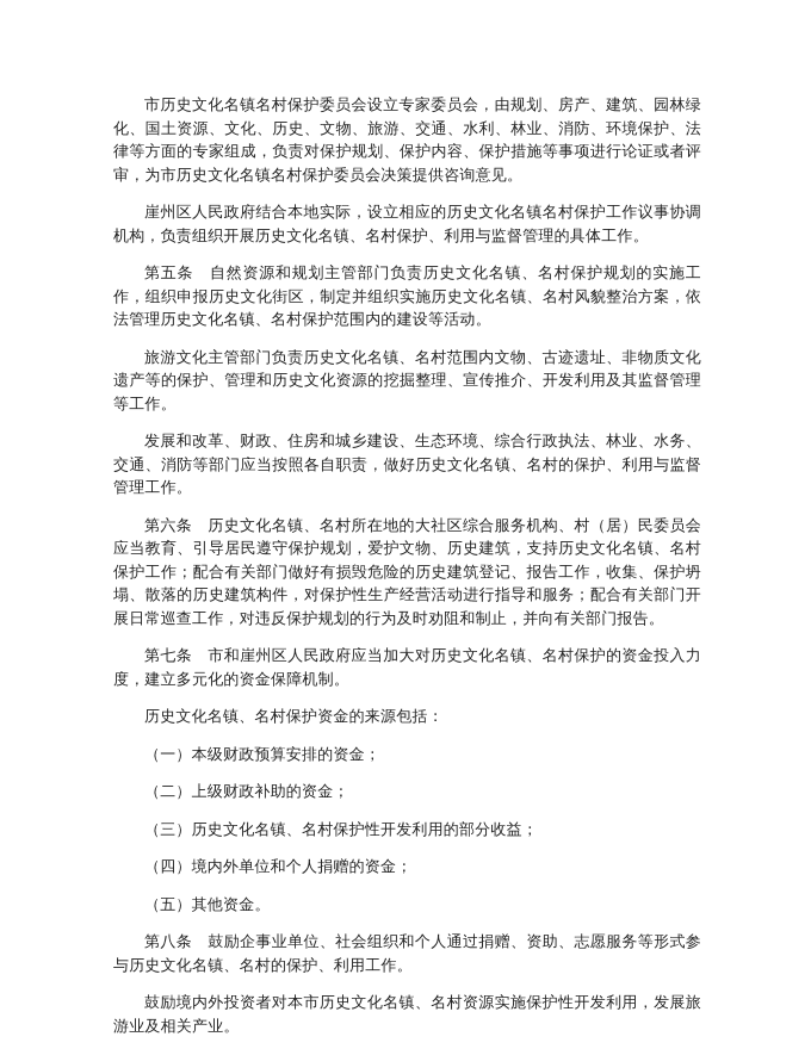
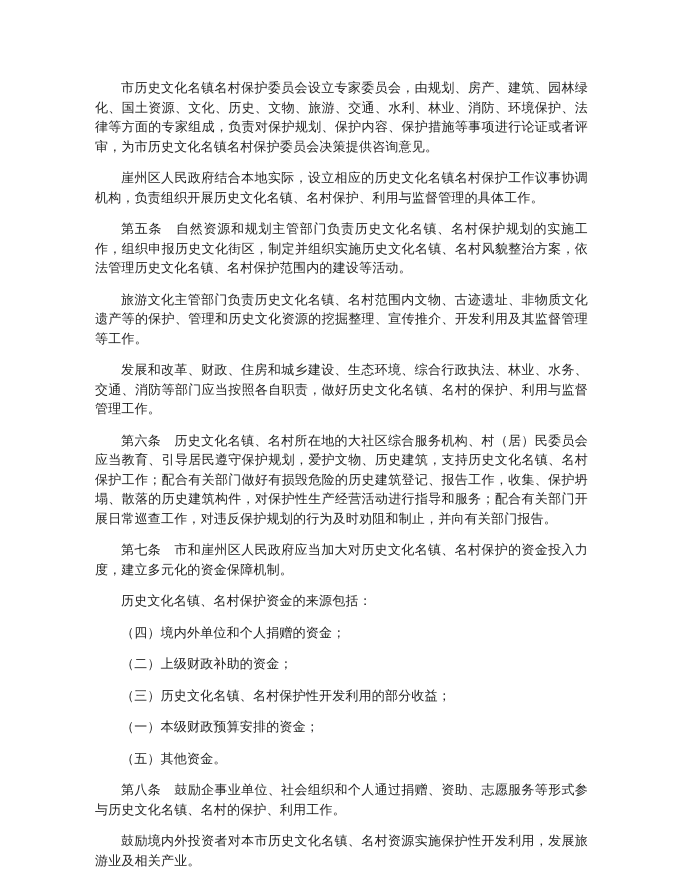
  市历史文化名镇名村保护委员会设立专家委员会，由规划、房产、建筑、园林绿化、国土资源、文化、历史、文物、旅游、交通、水利、林业、消防、环境保护、法律等方面的专家组成，负责对保护规划、保护内容、保护措施等事项进行论证或者评审，为市历史文化名镇名村保护委员会决策提供咨询意见。
  崖州区人民政府结合本地实际，设立相应的历史文化名镇名村保护工作议事协调机构，负责组织开展历史文化名镇、名村保护、利用与监督管理的具体工作。
  第五条 自然资源和规划主管部门负责历史文化名镇、名村保护规划的实施工作，组织申报历史文化街区，制定并组织实施历史文化名镇、名村风貌整治方案，依法管理历史文化名镇、名村保护范围内的建设等活动。
  旅游文化主管部门负责历史文化名镇、名村范围内文物、古迹遗址、非物质文化遗产等的保护、管理和历史文化资源的挖掘整理、宣传推介、开发利用及其监督管理等工作。
  发展和改革、财政、住房和城乡建设、生态环境、综合行政执法、林业、水务、交通、消防等部门应当按照各自职责，做好历史文化名镇、名村的保护、利用与监督管理工作。
  第六条 历史文化名镇、名村所在地的大社区综合服务机构、村（居）民委员会应当教育、引导居民遵守保护规划，爱护文物、历史建筑，支持历史文化名镇、名村保护工作；配合有关部门做好有损毁危险的历史建筑登记、报告工作，收集、保护坍塌、散落的历史建筑构件，对保护性生产经营活动进行指导和服务；配合有关部门开展日常巡查工作，对违反保护规划的行为及时劝阻和制止，并向有关部门报告。
  第七条 市和崖州区人民政府应当加大对历史文化名镇、名村保护的资金投入力度，建立多元化的资金保障机制。
  历史文化名镇、名村保护资金的来源包括：
- （一）本级财政预算安排的资金；
+ （四）境内外单位和个人捐赠的资金；
  （二）上级财政补助的资金；
  （三）历史文化名镇、名村保护性开发利用的部分收益；
- （四）境内外单位和个人捐赠的资金；
+ （一）本级财政预算安排的资金；
  （五）其他资金。
  第八条 鼓励企事业单位、社会组织和个人通过捐赠、资助、志愿服务等形式参与历史文化名镇、名村的保护、利用工作。
  鼓励境内外投资者对本市历史文化名镇、名村资源实施保护性开发利用，发展旅游业及相关产业。
